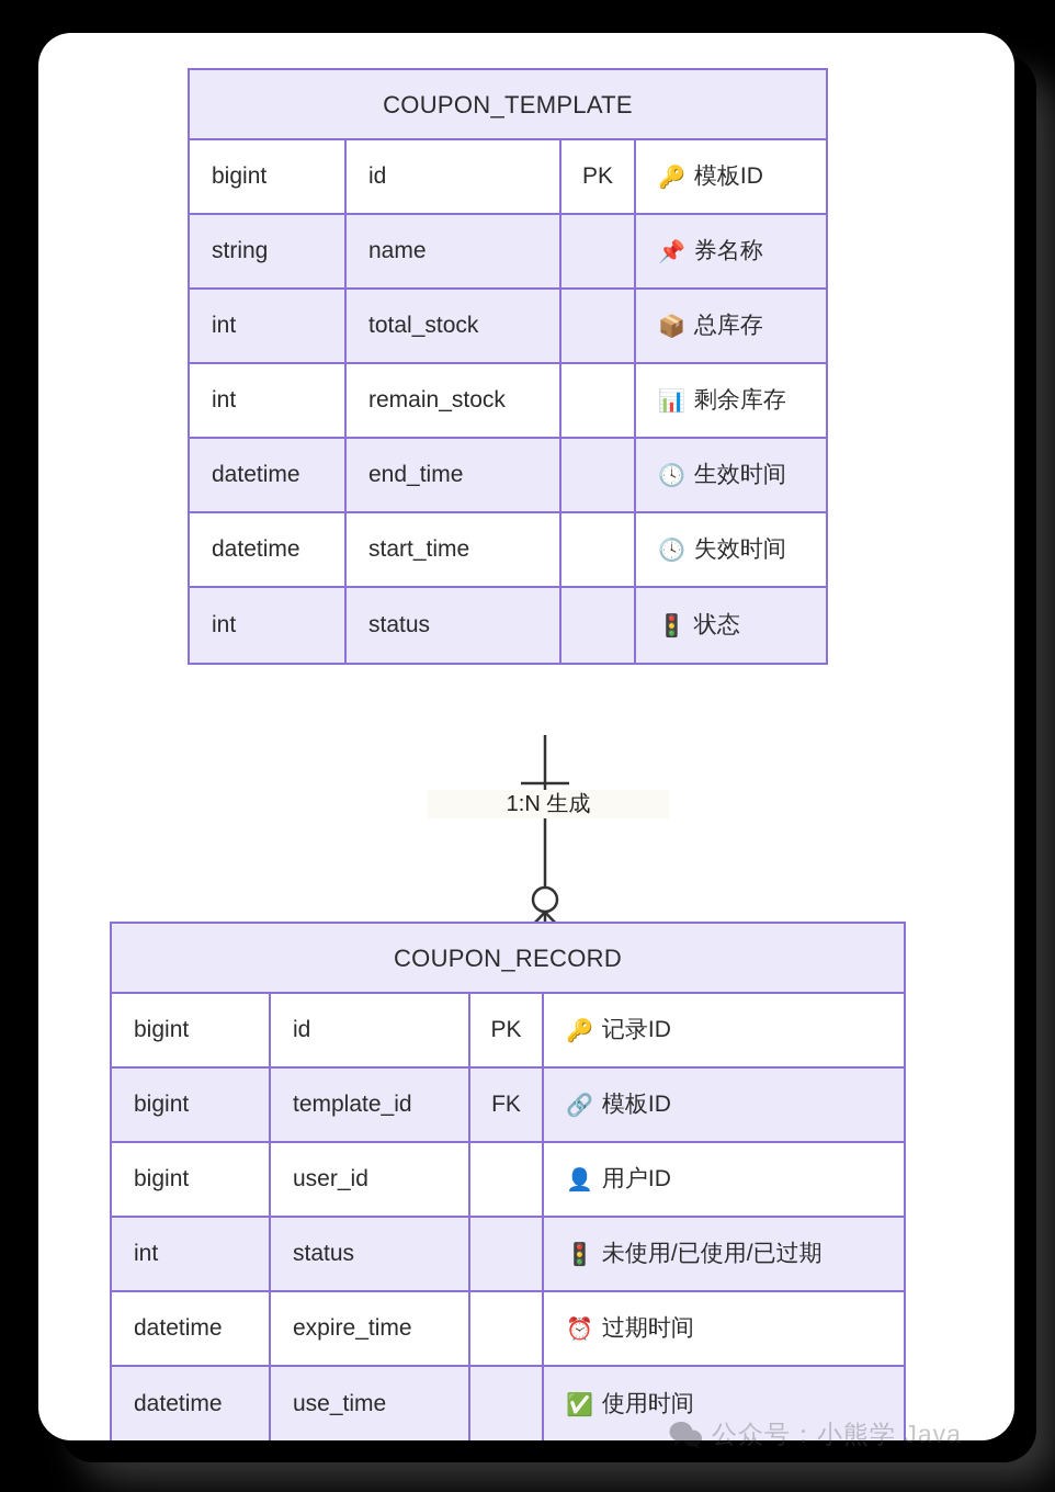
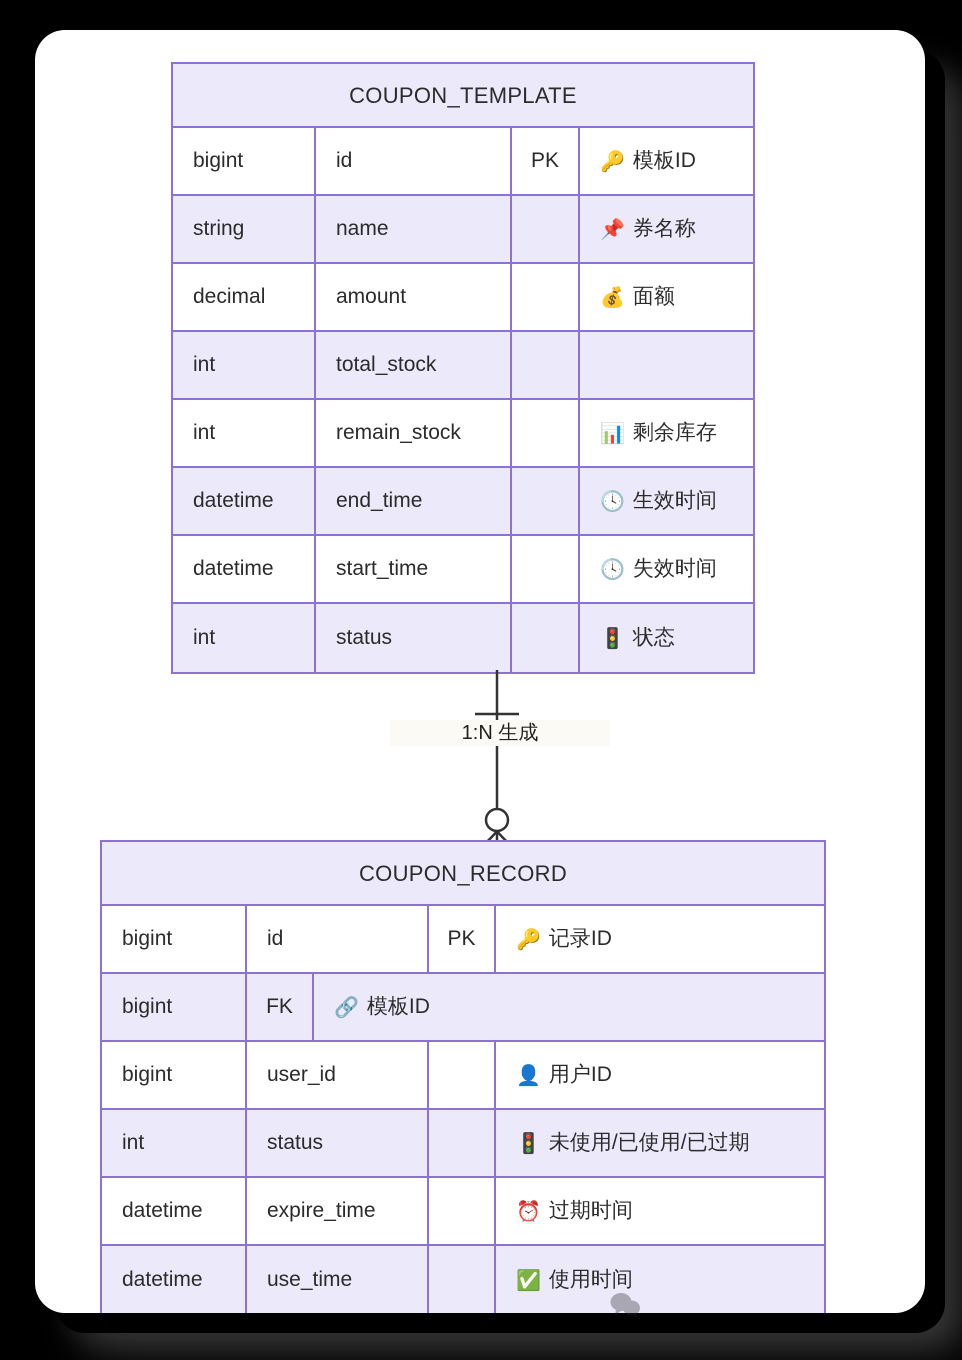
  COUPON_TEMPLATE
  bigint
  id
  PK
  🔑
  模板ID
  string
  name
  📌
  券名称
+ decimal
+ amount
+ 💰
+ 面额
  int
  total_stock
- 📦
- 总库存
  int
  remain_stock
  📊
  剩余库存
  datetime
  end_time
  🕓
  生效时间
  datetime
  start_time
  🕓
  失效时间
  int
  status
  🚦
  状态
  1:N 生成
  COUPON_RECORD
  bigint
  id
  PK
  🔑
  记录ID
  bigint
- template_id
  FK
  🔗
  模板ID
  bigint
  user_id
  👤
  用户ID
  int
  status
  🚦
  未使用/已使用/已过期
  datetime
  expire_time
  ⏰
  过期时间
  datetime
  use_time
  ✅
  使用时间
- 公众号：小熊学 Java
